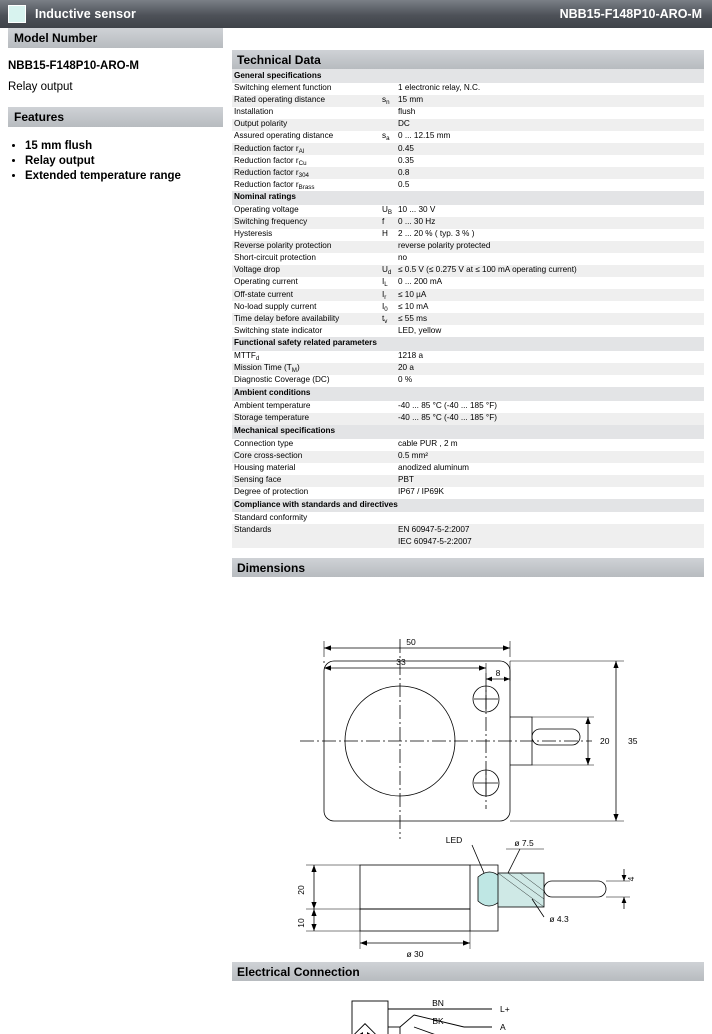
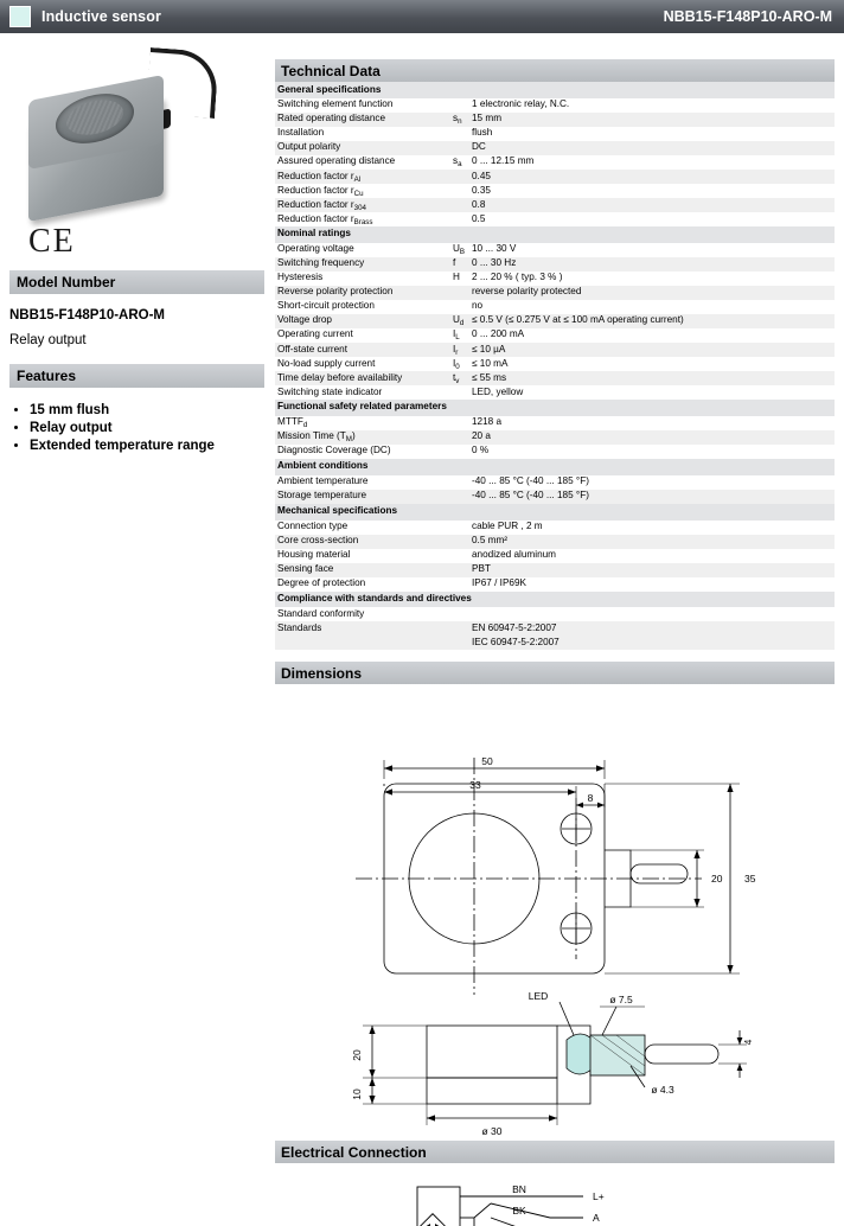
  Inductive sensor
  NBB15-F148P10-ARO-M
+ CE
  Model Number
  NBB15-F148P10-ARO-M
  Relay output
  Features
  15 mm flush
  Relay output
  Extended temperature range
  Technical Data
  General specifications
  Switching element function		1 electronic relay, N.C.
  Rated operating distance	s	15 mm
  Installation		flush
  Output polarity		DC
  Assured operating distance	s	0 ... 12.15 mm
  Reduction factor r		0.45
  Reduction factor r		0.35
  Reduction factor r		0.8
  Reduction factor r		0.5
  Nominal ratings
  Operating voltage	U	10 ... 30 V
  Switching frequency	f	0 ... 30 Hz
  Hysteresis	H	2 ... 20 % ( typ. 3 % )
  Reverse polarity protection		reverse polarity protected
  Short-circuit protection		no
  Voltage drop	U	≤ 0.5 V (≤ 0.275 V at ≤ 100 mA operating current)
  Operating current	I	0 ... 200 mA
  Off-state current	I	≤ 10 µA
  No-load supply current	I	≤ 10 mA
  Time delay before availability	t	≤ 55 ms
  Switching state indicator		LED, yellow
  Functional safety related parameters
  MTTF		1218 a
  Mission Time (T )		20 a
  Diagnostic Coverage (DC)		0 %
  Ambient conditions
  Ambient temperature		-40 ... 85 °C (-40 ... 185 °F)
  Storage temperature		-40 ... 85 °C (-40 ... 185 °F)
  Mechanical specifications
  Connection type		cable PUR , 2 m
  Core cross-section		0.5 mm²
  Housing material		anodized aluminum
  Sensing face		PBT
  Degree of protection		IP67 / IP69K
  Compliance with standards and directives
  Standard conformity
  Standards		EN 60947-5-2:2007
  		IEC 60947-5-2:2007
  Dimensions
  50
  33
  8
  35
  20
  ø 30
  LED
  ø 7.5
  ø 4.3
  Electrical Connection
  BN
  BK
  L+
  A
